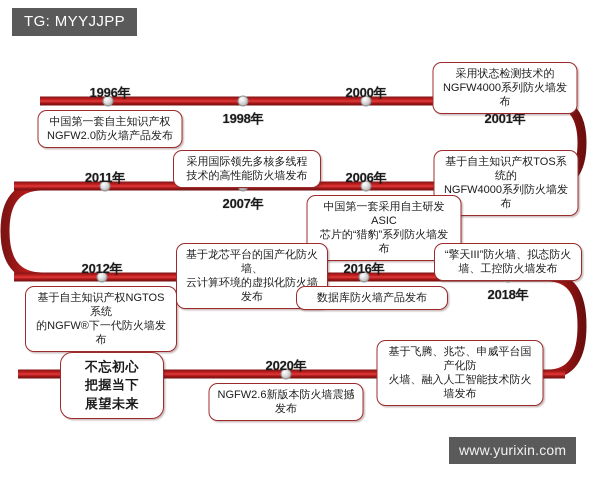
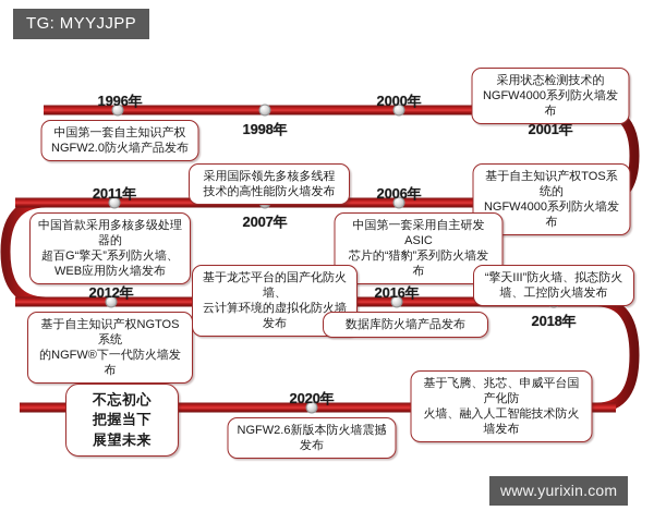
  TG: MYYJJPP
  1996年
  1998年
  2000年
  2001年
  2006年
  2007年
  2011年
  2012年
  2016年
  2018年
  2020年
  中国第一套自主知识产权
  NGFW2.0防火墙产品发布
  采用状态检测技术的
  NGFW4000系列防火墙发布
  基于自主知识产权TOS系统的
  NGFW4000系列防火墙发布
  中国第一套采用自主研发ASIC
  芯片的“猎豹”系列防火墙发布
  采用国际领先多核多线程
  技术的高性能防火墙发布
+ 中国首款采用多核多级处理器的
+ 超百G“擎天”系列防火墙、
+ WEB应用防火墙发布
  基于自主知识产权NGTOS系统
  的NGFW®下一代防火墙发布
  基于龙芯平台的国产化防火墙、
  云计算环境的虚拟化防火墙发布
  数据库防火墙产品发布
  “擎天III”防火墙、拟态防火
  墙、工控防火墙发布
  基于飞腾、兆芯、申威平台国产化防
  火墙、融入人工智能技术防火墙发布
  NGFW2.6新版本防火墙震撼发布
  不忘初心
  把握当下
  展望未来
  www.yurixin.com
